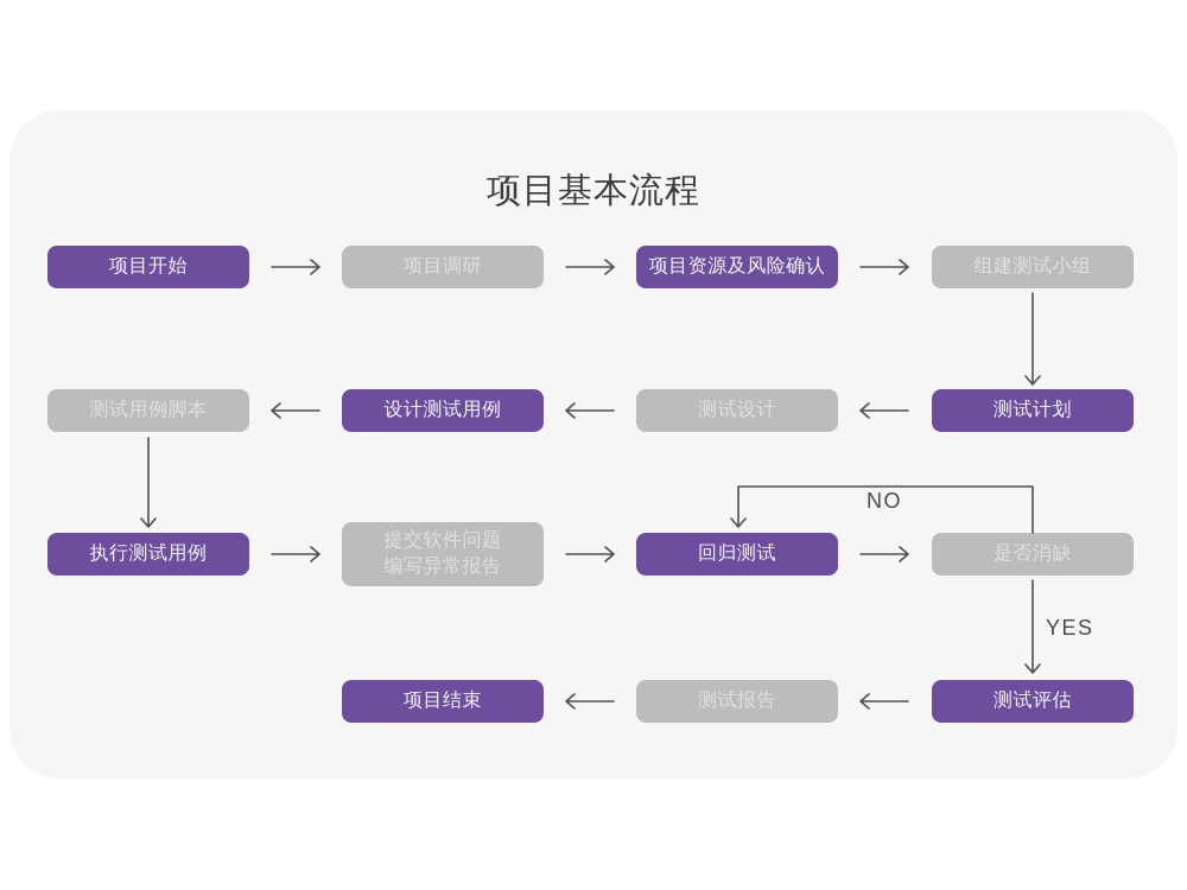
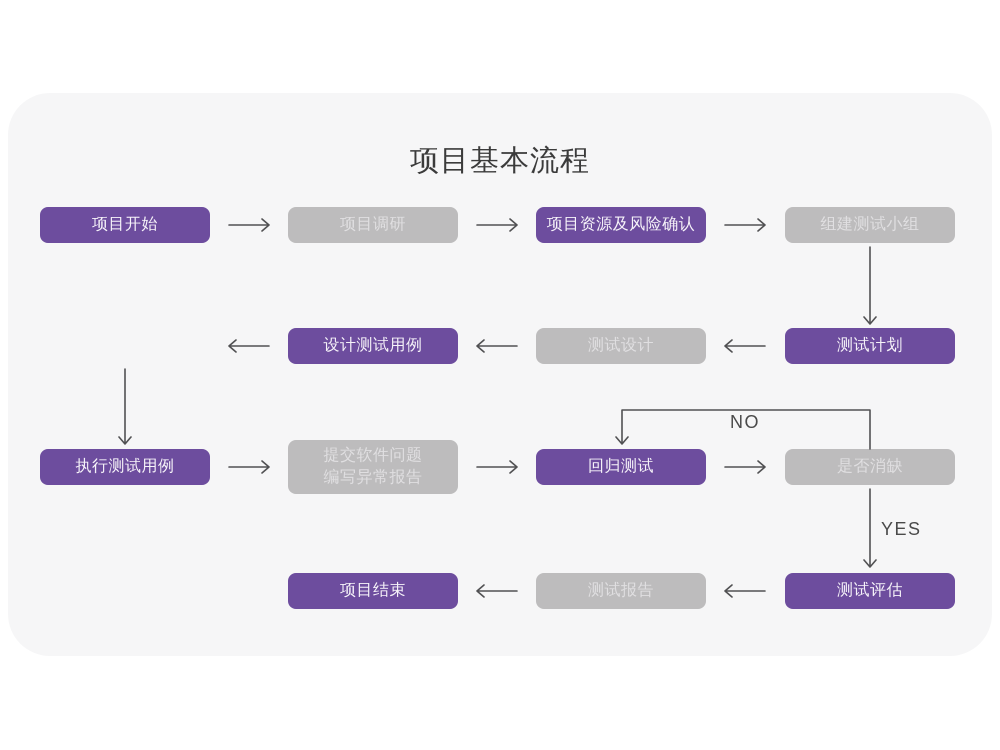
  项目基本流程
  项目开始
  项目调研
  项目资源及风险确认
  组建测试小组
- 测试用例脚本
  设计测试用例
  测试设计
  测试计划
  执行测试用例
  提交软件问题
  编写异常报告
  回归测试
  是否消缺
  项目结束
  测试报告
  测试评估
  NO
  YES
